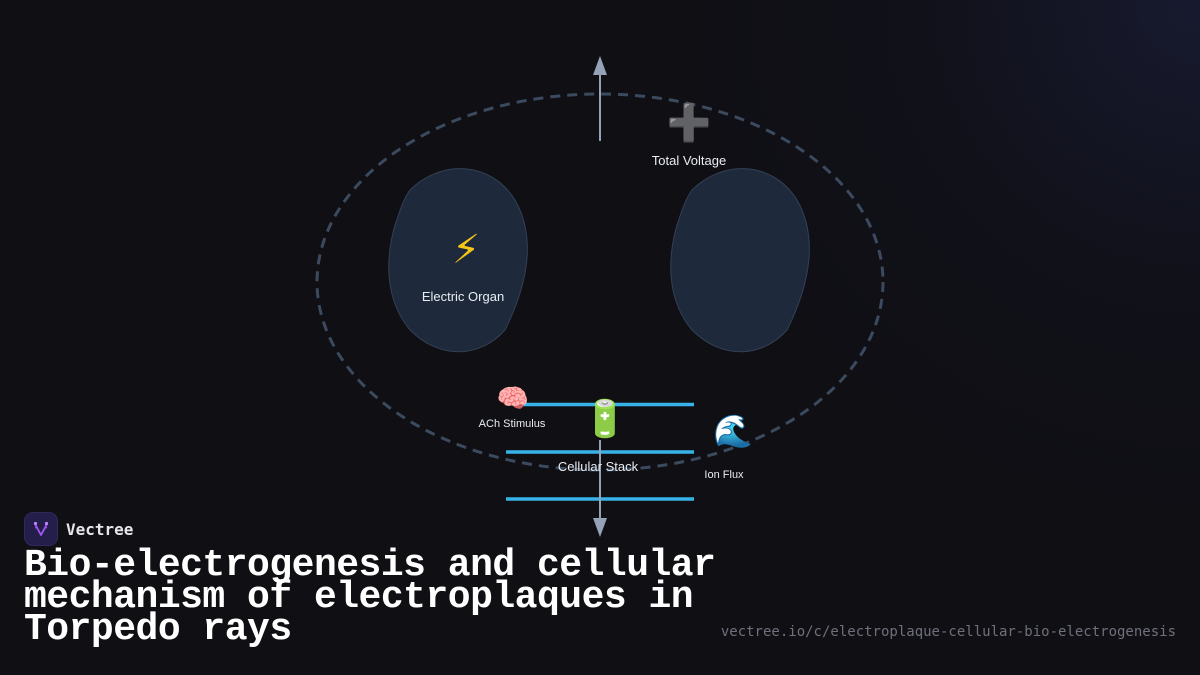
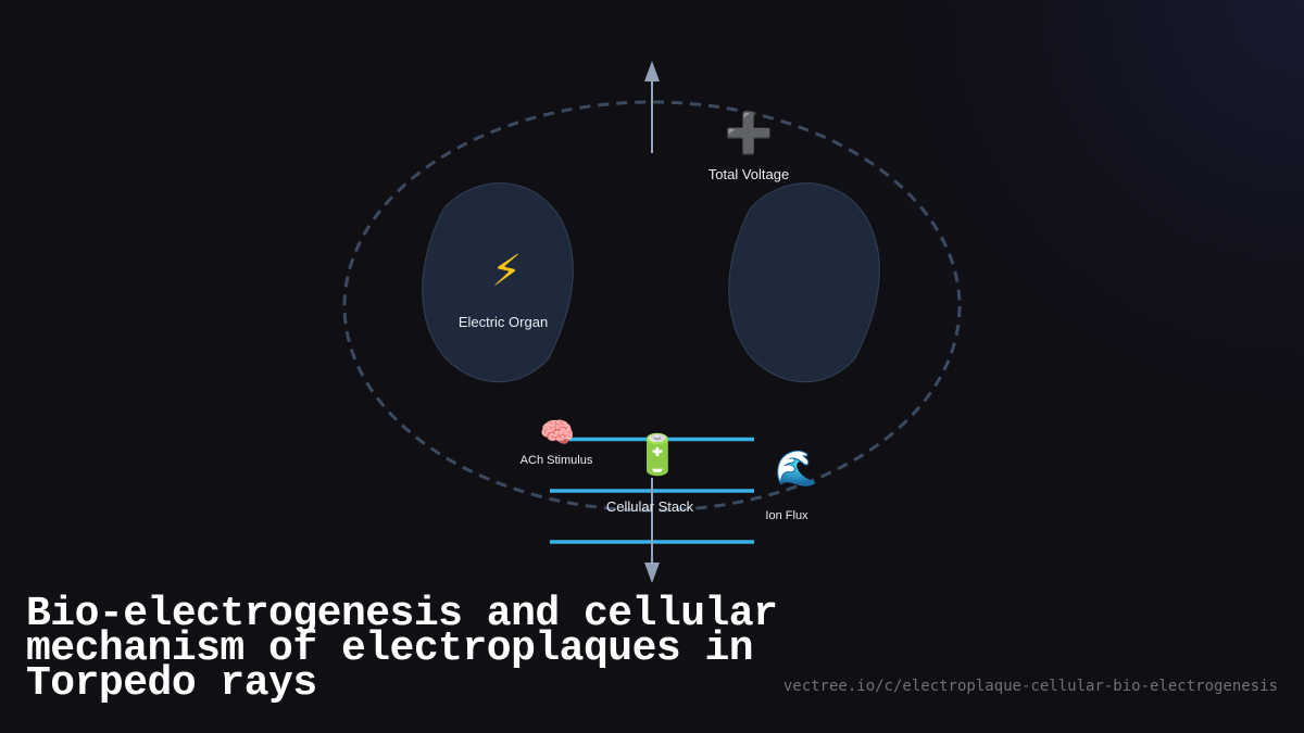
  ➕
  Total Voltage
  ⚡
  Electric Organ
  🧠
  ACh Stimulus
  🔋
  Cellular Stack
  🌊
  Ion Flux
- Vectree
  Bio-electrogenesis and cellular mechanism of electroplaques in Torpedo rays
  vectree.io/c/electroplaque-cellular-bio-electrogenesis
